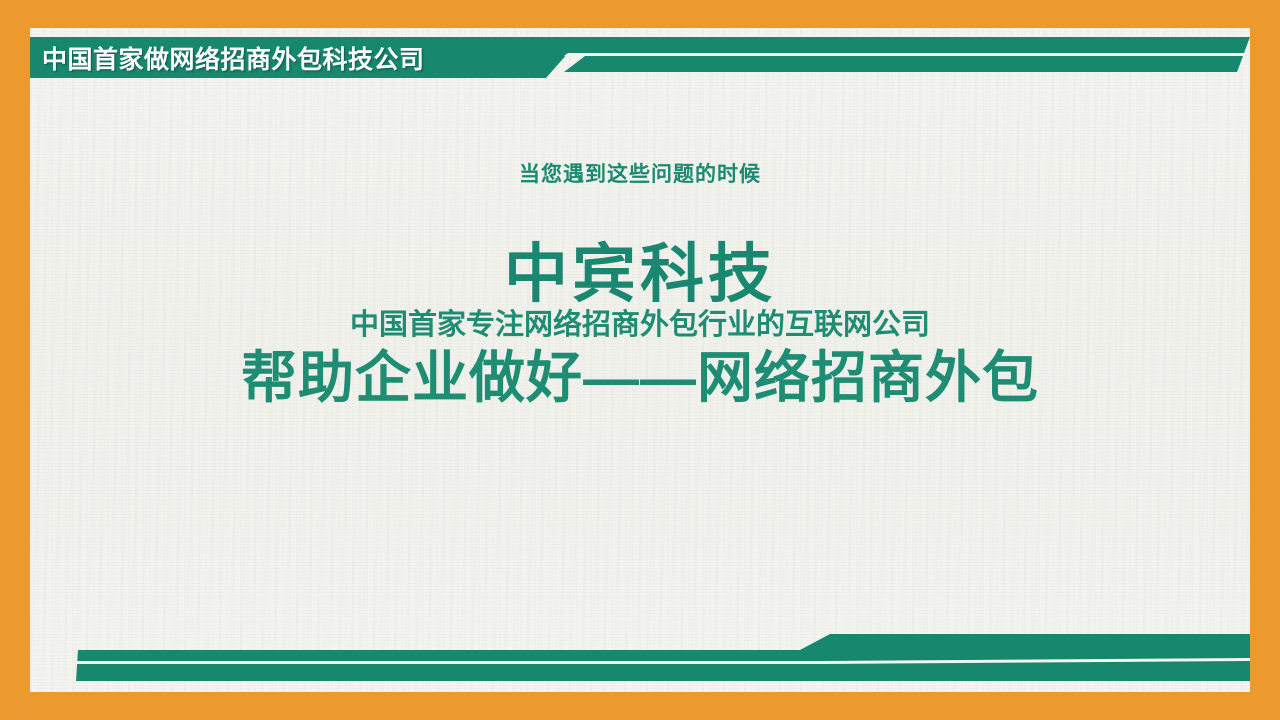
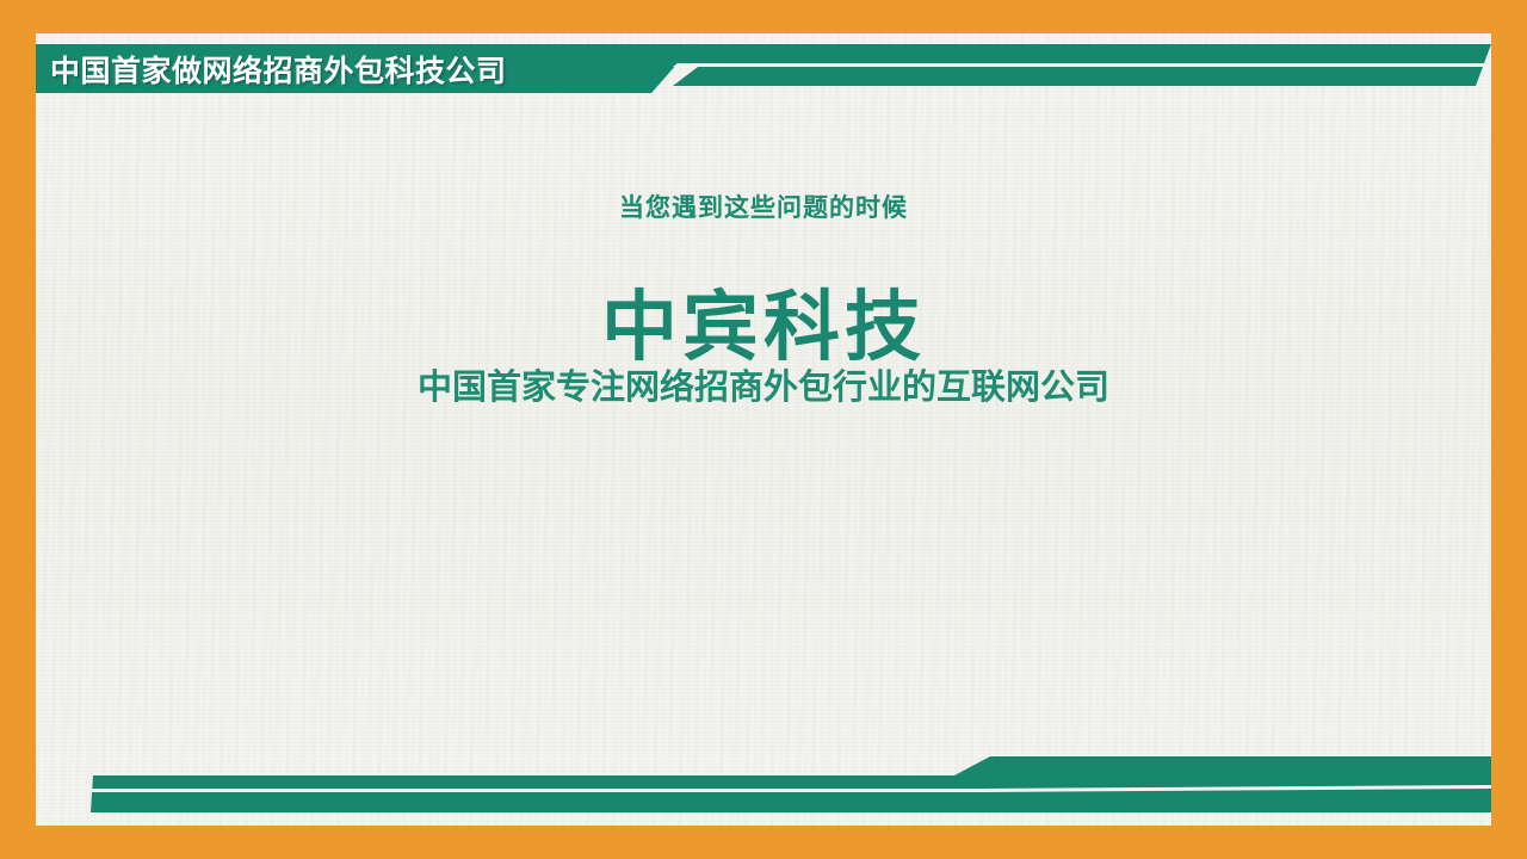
  中国首家做网络招商外包科技公司
  当您遇到这些问题的时候
  中宾科技
  中国首家专注网络招商外包行业的互联网公司
- 帮助企业做好——网络招商外包
